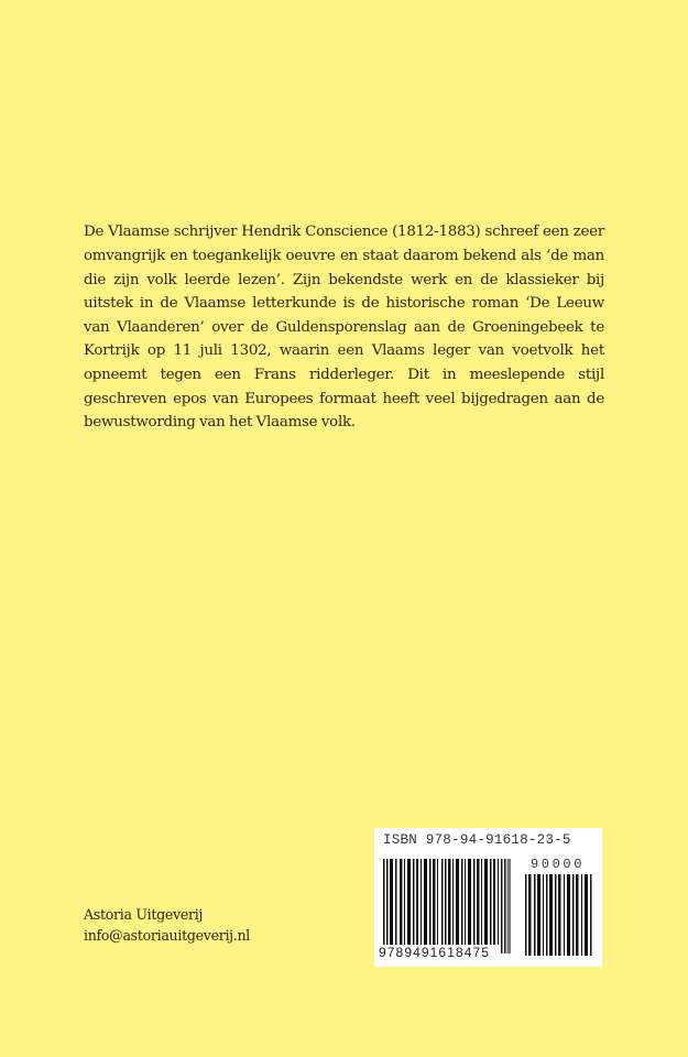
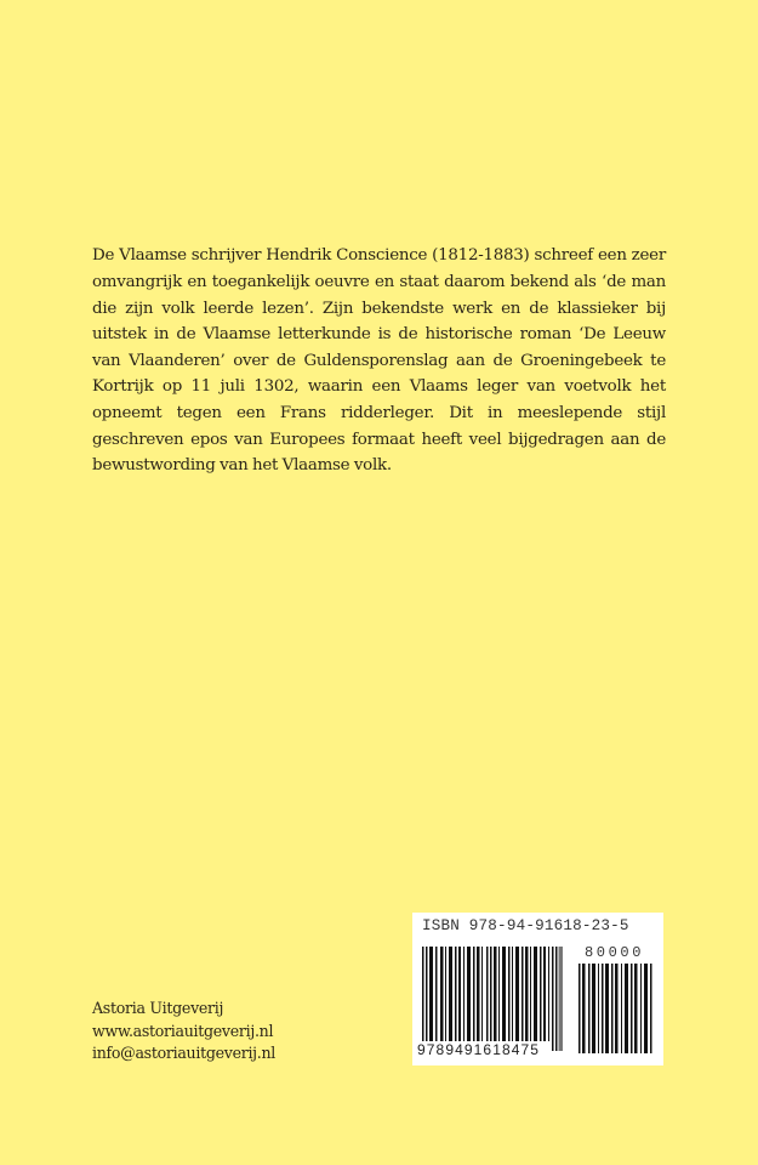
  De Vlaamse schrijver Hendrik Conscience (1812-1883) schreef een zeer omvangrijk en toegankelijk oeuvre en staat daarom bekend als ‘de man die zijn volk leerde lezen’. Zijn bekendste werk en de klassieker bij uitstek in de Vlaamse letterkunde is de historische roman ‘De Leeuw van Vlaanderen’ over de Guldensporenslag aan de Groeningebeek te Kortrijk op 11 juli 1302, waarin een Vlaams leger van voetvolk het opneemt tegen een Frans ridderleger. Dit in meeslepende stijl geschreven epos van Europees formaat heeft veel bijgedragen aan de bewustwording van het Vlaamse volk.
  Astoria Uitgeverij
+ www.astoriauitgeverij.nl
  info@astoriauitgeverij.nl
  ISBN 978-94-91618-23-5
- 90000
+ 80000
  9789491618475
